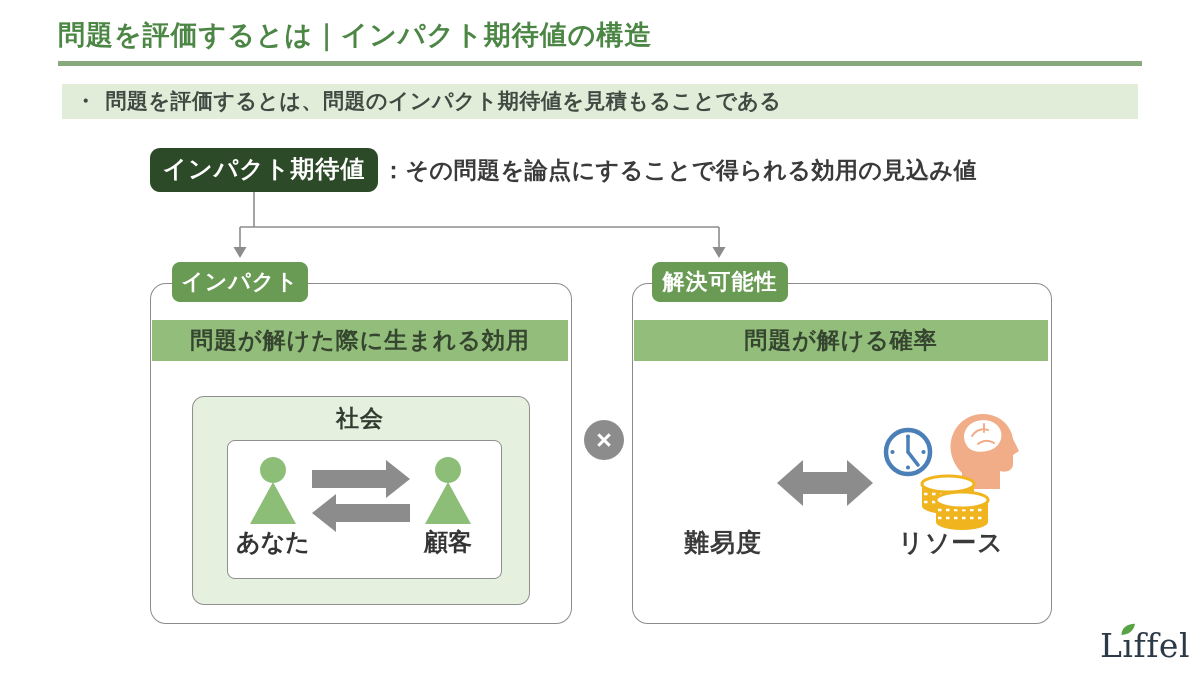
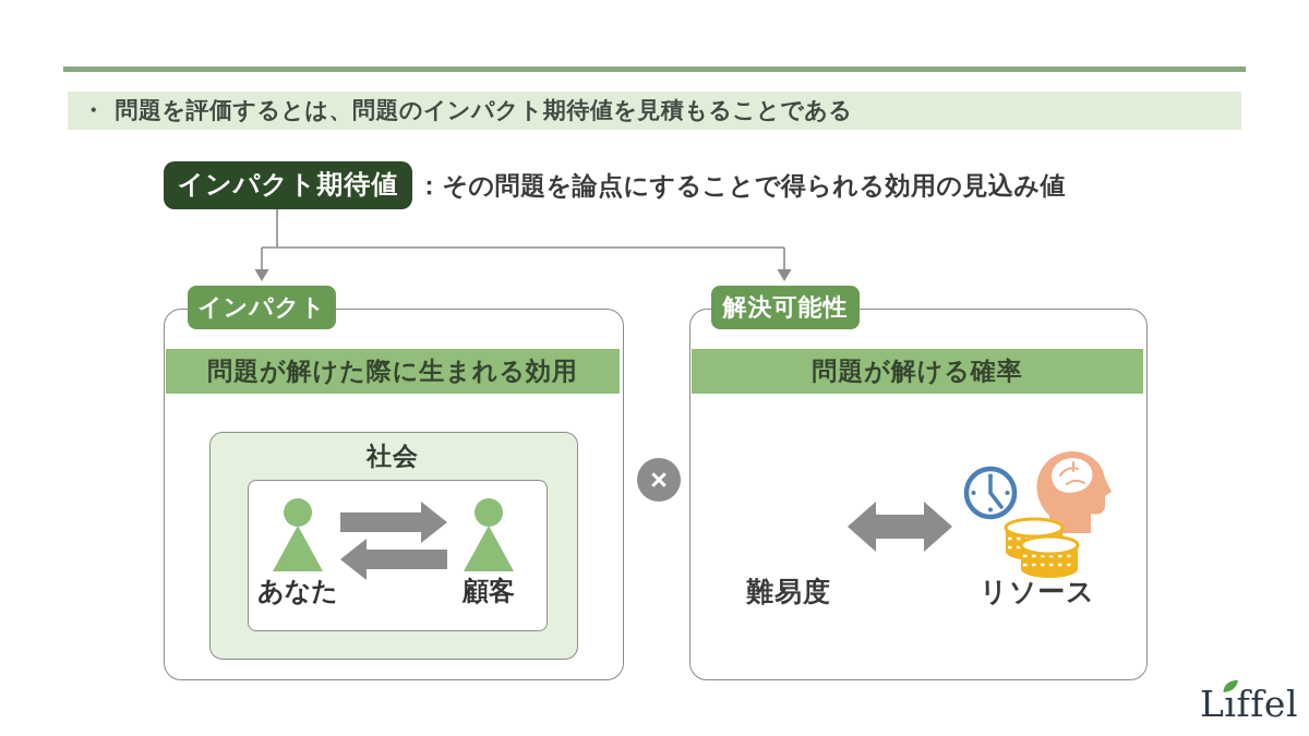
- 問題を評価するとは｜インパクト期待値の構造
  ・
  問題を評価するとは、問題のインパクト期待値を見積もることである
  インパクト期待値
  ：その問題を論点にすることで得られる効用の見込み値
  問題が解けた際に生まれる効用
  問題が解ける確率
  インパクト
  解決可能性
  社会
  あなた
  顧客
  ×
  難易度
  リソース
  Lıffel
